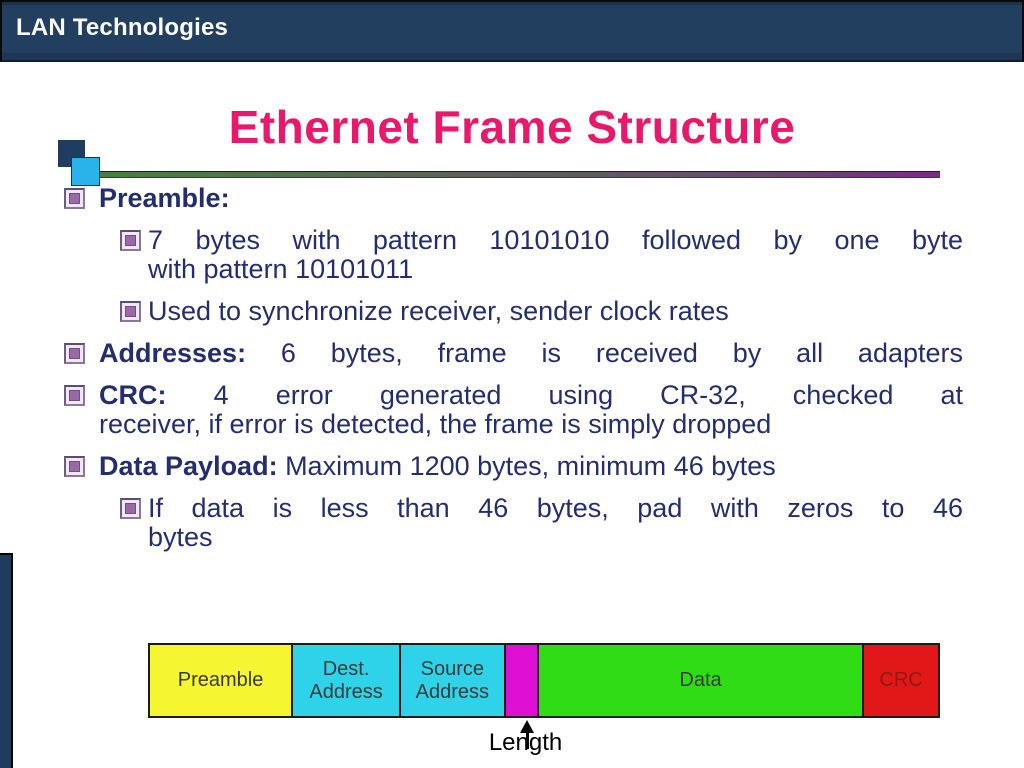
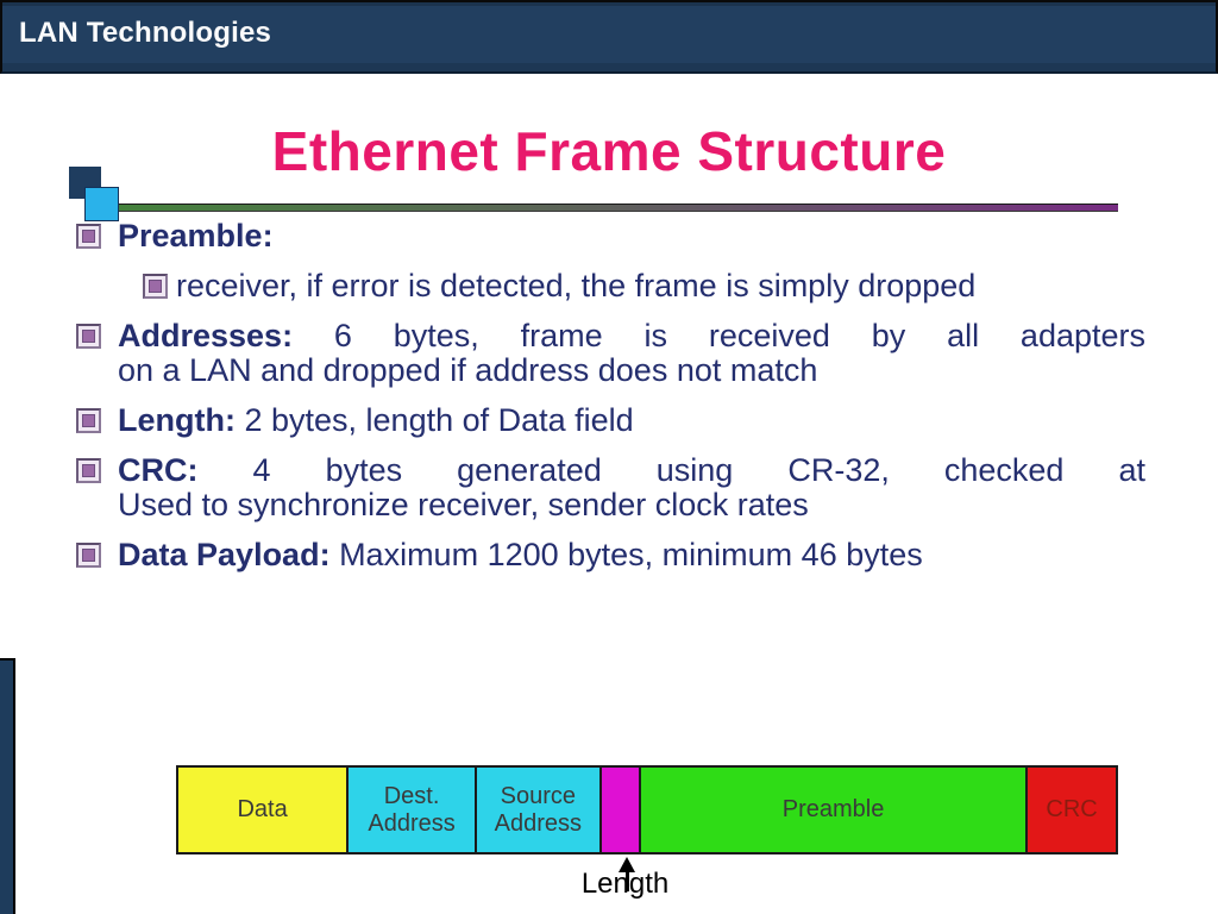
  LAN Technologies
  Ethernet Frame Structure
  Preamble:
- 7 bytes with pattern 10101010 followed by one byte
- with pattern 10101011
- Used to synchronize receiver, sender clock rates
+ receiver, if error is detected, the frame is simply dropped
  Addresses: 6 bytes, frame is received by all adapters
+ on a LAN and dropped if address does not match
+ Length: 2 bytes, length of Data field
- CRC: 4 error generated using CR-32, checked at
+ CRC: 4 bytes generated using CR-32, checked at
- receiver, if error is detected, the frame is simply dropped
+ Used to synchronize receiver, sender clock rates
  Data Payload: Maximum 1200 bytes, minimum 46 bytes
- If data is less than 46 bytes, pad with zeros to 46
- bytes
- Preamble
+ Data
  Dest. Address
  Source Address
- Data
+ Preamble
  CRC
  Length
